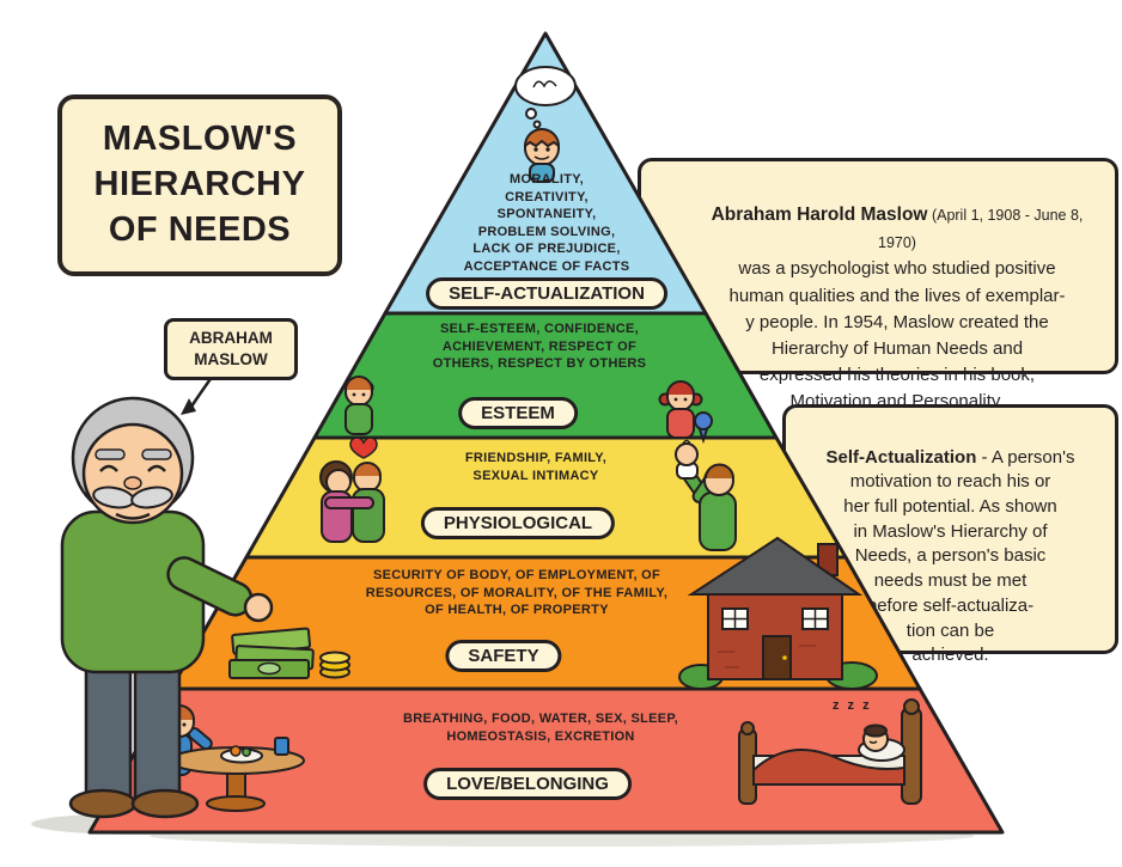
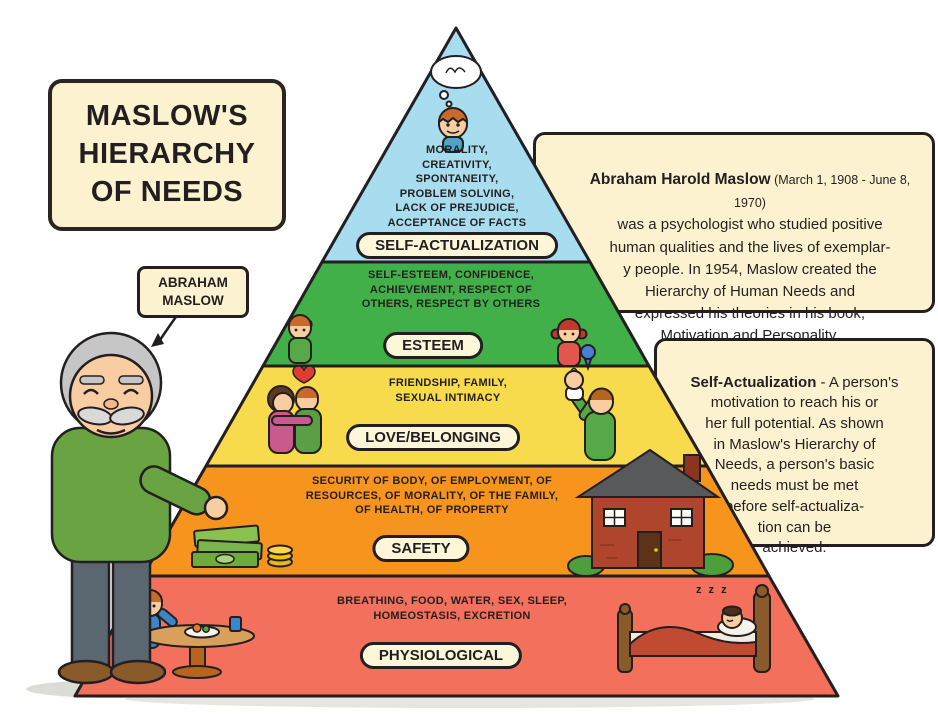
- Abraham Harold Maslow (April 1, 1908 - June 8, 1970)
+ Abraham Harold Maslow (March 1, 1908 - June 8, 1970)
  was a psychologist who studied positive
  human qualities and the lives of exemplar-
  y people. In 1954, Maslow created the
  Hierarchy of Human Needs and
  expressed his theories in his book,
  Motivation and Personality.
  Self-Actualization - A person's
  motivation to reach his or
  her full potential. As shown
  in Maslow's Hierarchy of
  Needs, a person's basic
  needs must be met
  efore self-actualiza-
  tion can be
  achieved.
  MASLOW'S
  HIERARCHY
  OF NEEDS
  ABRAHAM
  MASLOW
  MORALITY,
  CREATIVITY,
  SPONTANEITY,
  PROBLEM SOLVING,
  LACK OF PREJUDICE,
  ACCEPTANCE OF FACTS
  SELF-ESTEEM, CONFIDENCE,
  ACHIEVEMENT, RESPECT OF
  OTHERS, RESPECT BY OTHERS
  FRIENDSHIP, FAMILY,
  SEXUAL INTIMACY
  SECURITY OF BODY, OF EMPLOYMENT, OF
  RESOURCES, OF MORALITY, OF THE FAMILY,
  OF HEALTH, OF PROPERTY
  BREATHING, FOOD, WATER, SEX, SLEEP,
  HOMEOSTASIS, EXCRETION
  SELF-ACTUALIZATION
  ESTEEM
- PHYSIOLOGICAL
+ LOVE/BELONGING
  SAFETY
- LOVE/BELONGING
+ PHYSIOLOGICAL
  z z z
